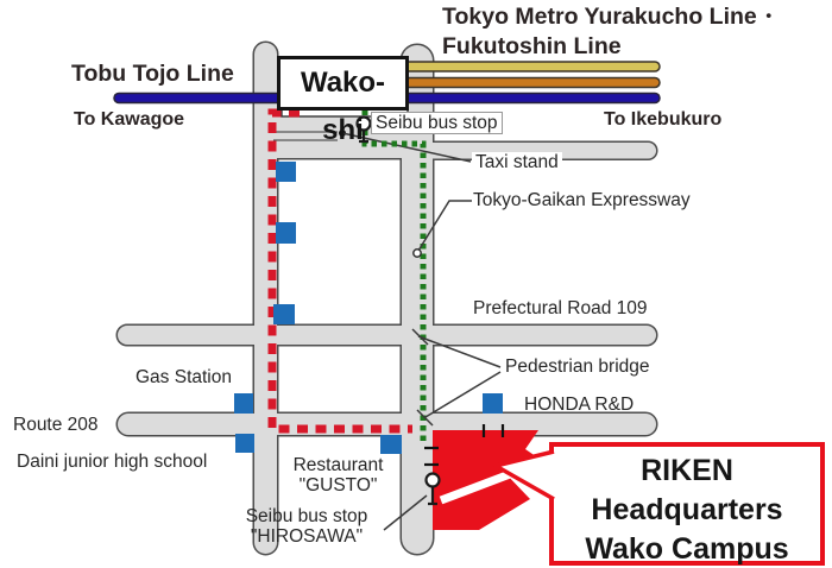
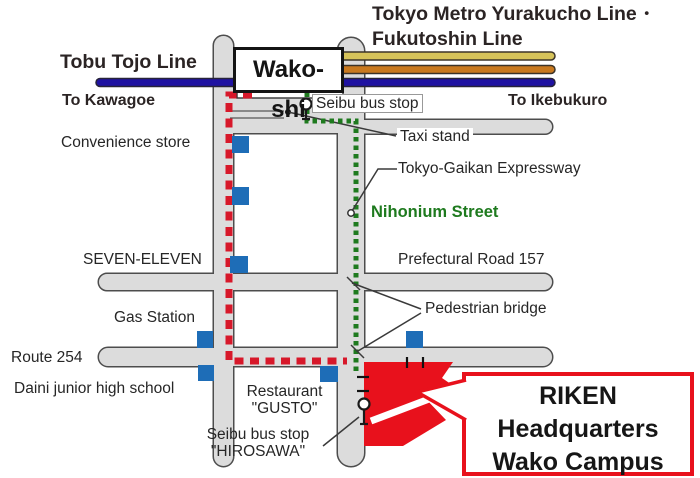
  Tokyo Metro Yurakucho Line・
  Fukutoshin Line
  Tobu Tojo Line
  To Kawagoe
  To Ikebukuro
  Wako-shi
  Seibu bus stop
  Taxi stand
  Tokyo-Gaikan Expressway
+ Nihonium Street
+ Convenience store
+ SEVEN-ELEVEN
- Prefectural Road 109
+ Prefectural Road 157
  Gas Station
  Pedestrian bridge
- HONDA R&D
- Route 208
+ Route 254
  Daini junior high school
  Restaurant
  "GUSTO"
  Seibu bus stop
  "HIROSAWA"
  RIKEN
  Headquarters
  Wako Campus
